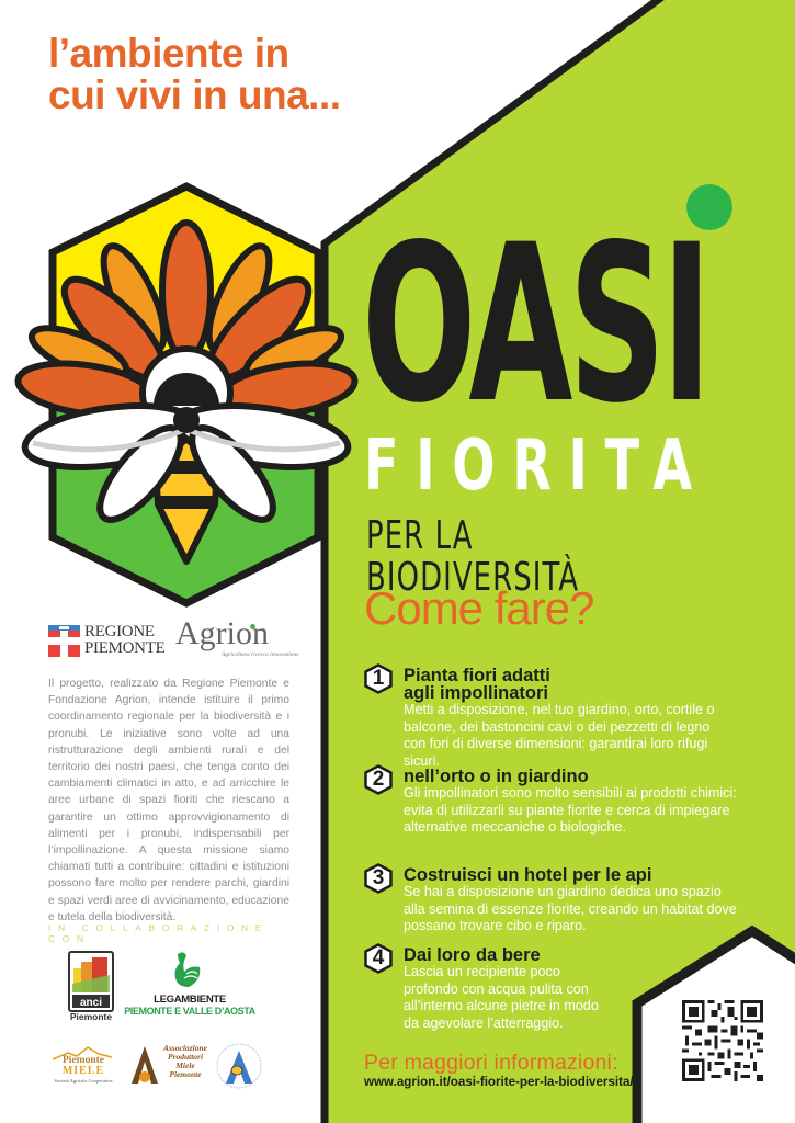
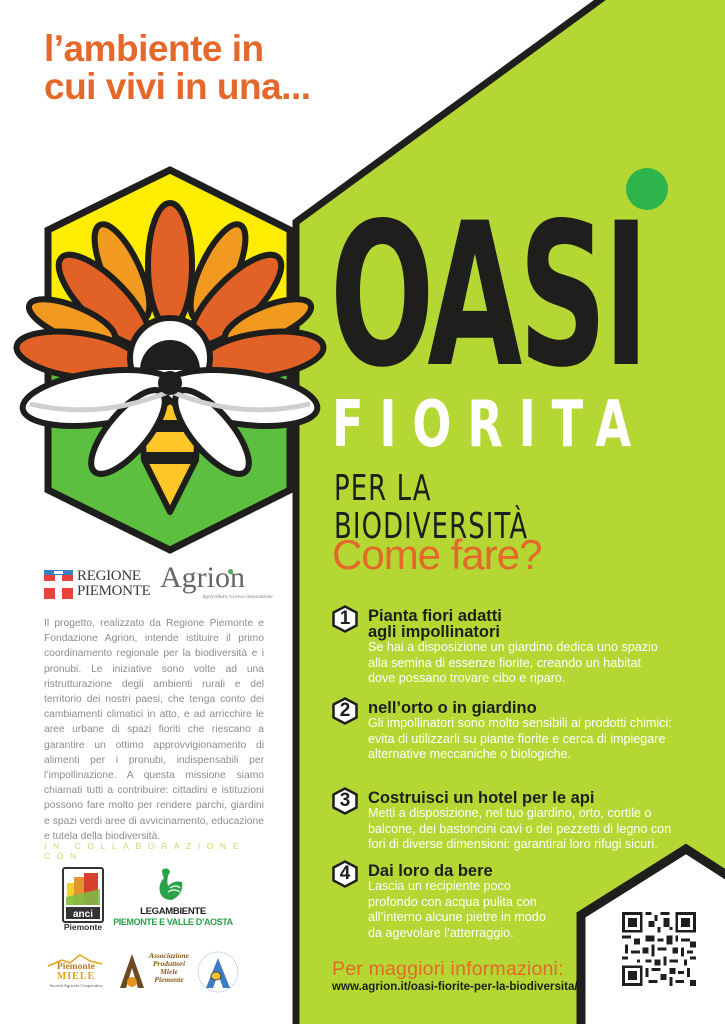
  l’ambiente in
  cui vivi in una...
  OASI
  FIORITA
  PER LA BIODIVERSITÀ
  Come fare?
  1
  Pianta fiori adatti
  agli impollinatori
- Metti a disposizione, nel tuo giardino, orto, cortile o balcone, dei bastoncini cavi o dei pezzetti di legno con fori di diverse dimensioni: garantirai loro rifugi sicuri.
+ Se hai a disposizione un giardino dedica uno spazio alla semina di essenze fiorite, creando un habitat dove possano trovare cibo e riparo.
  2
  nell’orto o in giardino
  Gli impollinatori sono molto sensibili ai prodotti chimici: evita di utilizzarli su piante fiorite e cerca di impiegare alternative meccaniche o biologiche.
  3
  Costruisci un hotel per le api
- Se hai a disposizione un giardino dedica uno spazio alla semina di essenze fiorite, creando un habitat dove possano trovare cibo e riparo.
+ Metti a disposizione, nel tuo giardino, orto, cortile o balcone, dei bastoncini cavi o dei pezzetti di legno con fori di diverse dimensioni: garantirai loro rifugi sicuri.
  4
  Dai loro da bere
  Lascia un recipiente poco profondo con acqua pulita con all’interno alcune pietre in modo da agevolare l’atterraggio.
  Per maggiori informazioni:
  www.agrion.it/oasi-fiorite-per-la-biodiversita/
  REGIONE
  PIEMONTE
  Agrion
  Il progetto, realizzato da Regione Piemonte e Fondazione Agrion, intende istituire il primo coordinamento regionale per la biodiversità e i pronubi. Le iniziative sono volte ad una ristrutturazione degli ambienti rurali e del territorio dei nostri paesi, che tenga conto dei cambiamenti climatici in atto, e ad arricchire le aree urbane di spazi fioriti che riescano a garantire un ottimo approvvigionamento di alimenti per i pronubi, indispensabili per l’impollinazione. A questa missione siamo chiamati tutti a contribuire: cittadini e istituzioni possono fare molto per rendere parchi, giardini e spazi verdi aree di avvicinamento, educazione e tutela della biodiversità.
  IN COLLABORAZIONE CON
  anci
  Piemonte
  LEGAMBIENTE
  PIEMONTE E VALLE D’AOSTA
  Piemonte
  MIELE
  Associazione
  Produttori
  Miele
  Piemonte
